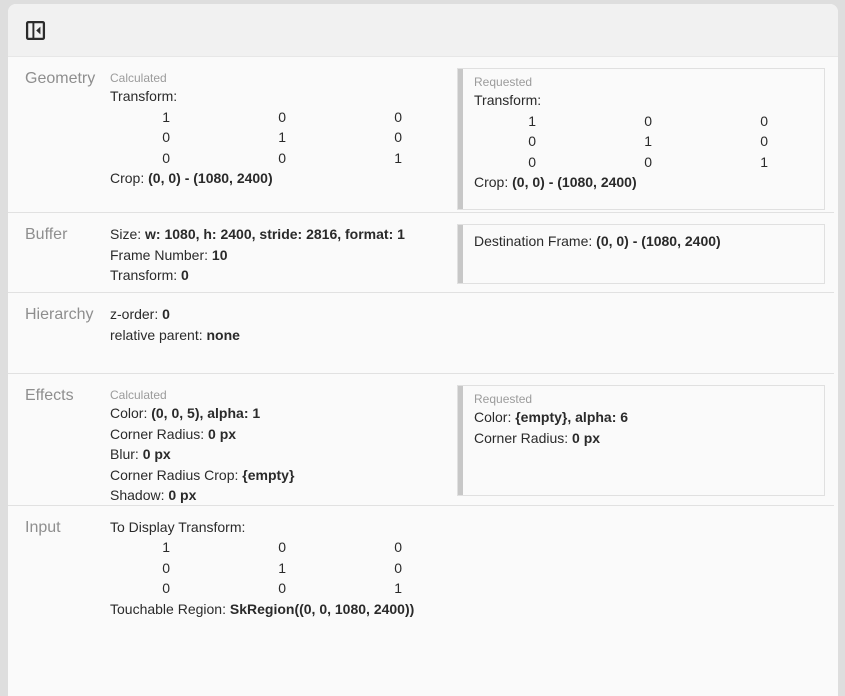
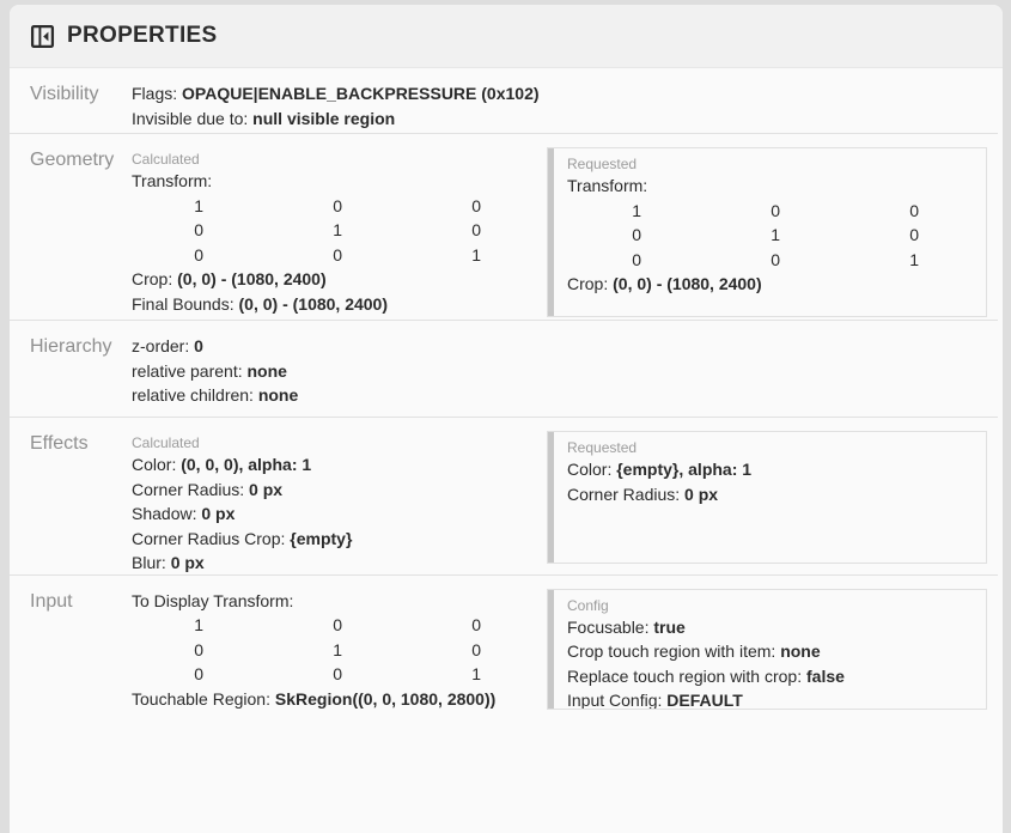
+ PROPERTIES
+ Visibility
+ Flags: OPAQUE|ENABLE_BACKPRESSURE (0x102)
+ Invisible due to: null visible region
  Geometry
  Calculated
  Transform:
  1 0 0
  0 1 0
  0 0 1
  Crop: (0, 0) - (1080, 2400)
+ Final Bounds: (0, 0) - (1080, 2400)
  Requested
  Transform:
  1 0 0
  0 1 0
  0 0 1
  Crop: (0, 0) - (1080, 2400)
- Buffer
- Size: w: 1080, h: 2400, stride: 2816, format: 1
- Frame Number: 10
- Transform: 0
- Destination Frame: (0, 0) - (1080, 2400)
  Hierarchy
  z-order: 0
  relative parent: none
+ relative children: none
  Effects
  Calculated
- Color: (0, 0, 5), alpha: 1
+ Color: (0, 0, 0), alpha: 1
  Corner Radius: 0 px
- Blur: 0 px
+ Shadow: 0 px
  Corner Radius Crop: {empty}
- Shadow: 0 px
+ Blur: 0 px
  Requested
- Color: {empty}, alpha: 6
+ Color: {empty}, alpha: 1
  Corner Radius: 0 px
  Input
  To Display Transform:
  1 0 0
  0 1 0
  0 0 1
- Touchable Region: SkRegion((0, 0, 1080, 2400))
+ Touchable Region: SkRegion((0, 0, 1080, 2800))
+ Config
+ Focusable: true
+ Crop touch region with item: none
+ Replace touch region with crop: false
+ Input Config: DEFAULT
